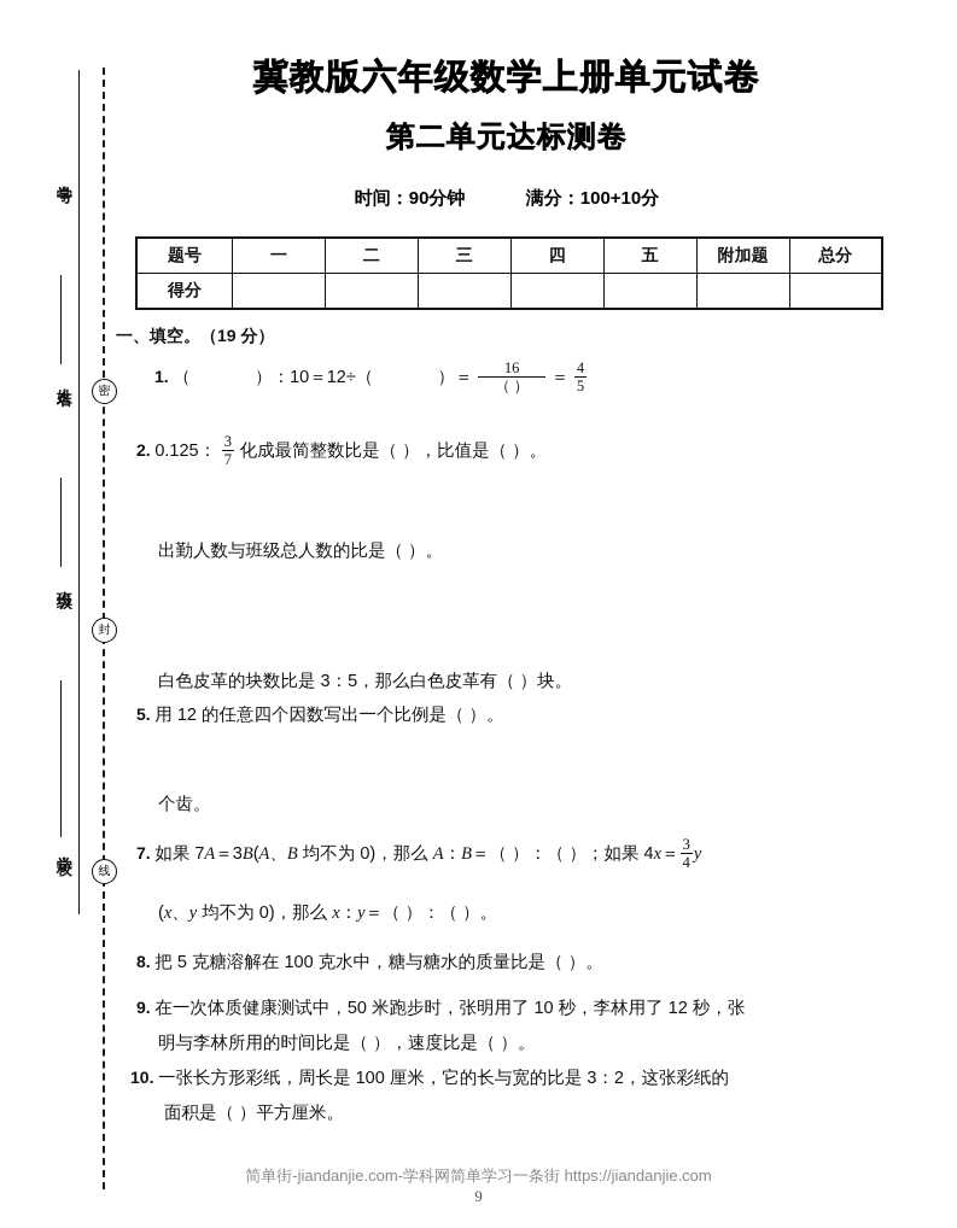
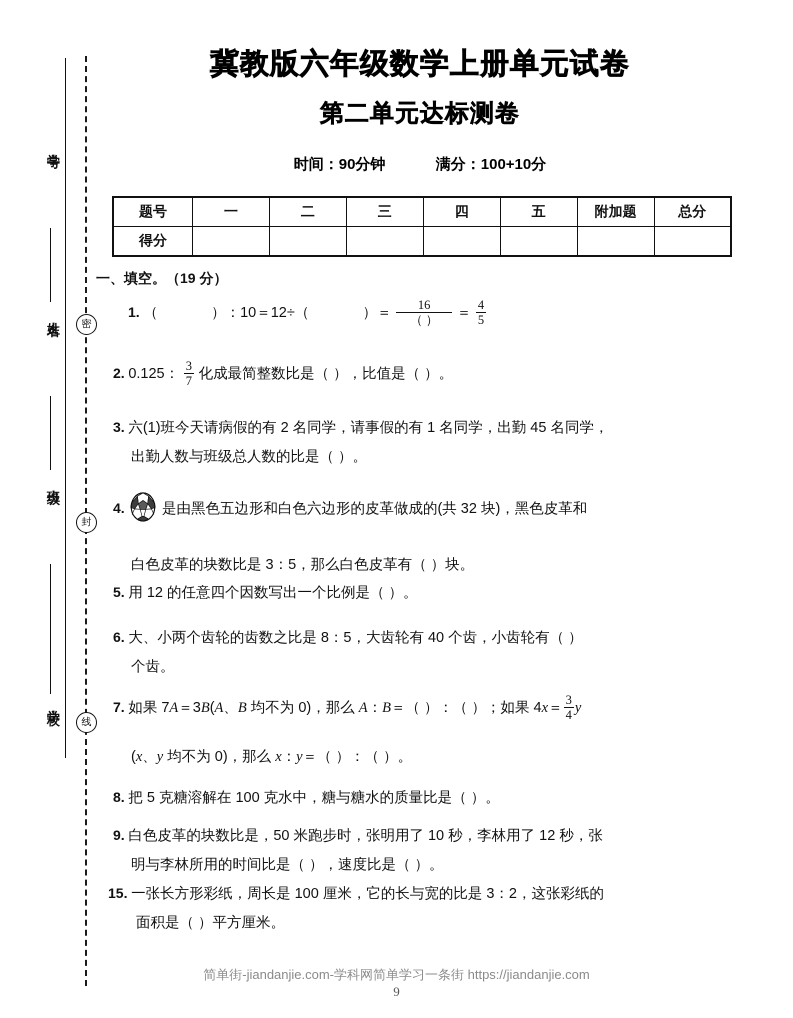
  密
  封
  线
  冀教版六年级数学上册单元试卷
  第二单元达标测卷
  时间：90分钟 满分：100+10分
  题号	一	二	三	四	五	附加题	总分
  得分
  一、填空。（19 分）
  1. （ ）：10＝12÷（ ）＝
  16
  （ ）
  ＝
  4
  5
  2. 0.125：
  3
  7
  化成最简整数比是（ ），比值是（ ）。
+ 3. 六(1)班今天请病假的有 2 名同学，请事假的有 1 名同学，出勤 45 名同学，
  出勤人数与班级总人数的比是（ ）。
+ 4. 是由黑色五边形和白色六边形的皮革做成的(共 32 块)，黑色皮革和
  白色皮革的块数比是 3：5，那么白色皮革有（ ）块。
  5. 用 12 的任意四个因数写出一个比例是（ ）。
+ 6. 大、小两个齿轮的齿数之比是 8：5，大齿轮有 40 个齿，小齿轮有（ ）
  个齿。
  7. 如果 7A＝3B(A、B 均不为 0)，那么 A：B＝（ ）：（ ）；如果 4x＝
  3
  4
  y
  (x、y 均不为 0)，那么 x：y＝（ ）：（ ）。
  8. 把 5 克糖溶解在 100 克水中，糖与糖水的质量比是（ ）。
- 9. 在一次体质健康测试中，50 米跑步时，张明用了 10 秒，李林用了 12 秒，张
+ 9. 白色皮革的块数比是，50 米跑步时，张明用了 10 秒，李林用了 12 秒，张
  明与李林所用的时间比是（ ），速度比是（ ）。
- 10. 一张长方形彩纸，周长是 100 厘米，它的长与宽的比是 3：2，这张彩纸的
+ 15. 一张长方形彩纸，周长是 100 厘米，它的长与宽的比是 3：2，这张彩纸的
  面积是（ ）平方厘米。
  简单街-jiandanjie.com-学科网简单学习一条街 https://jiandanjie.com
  9
